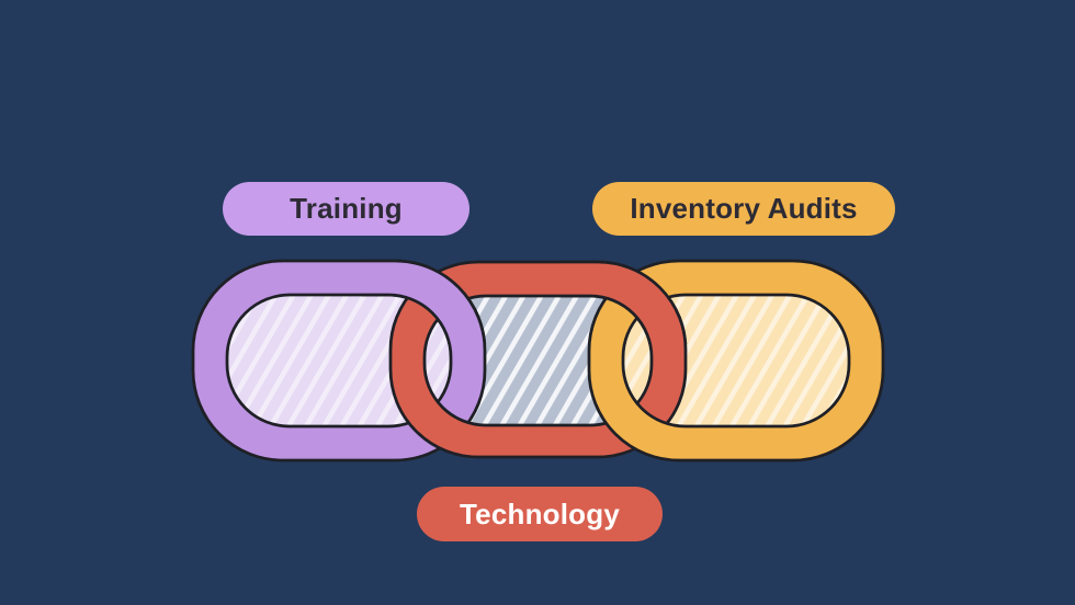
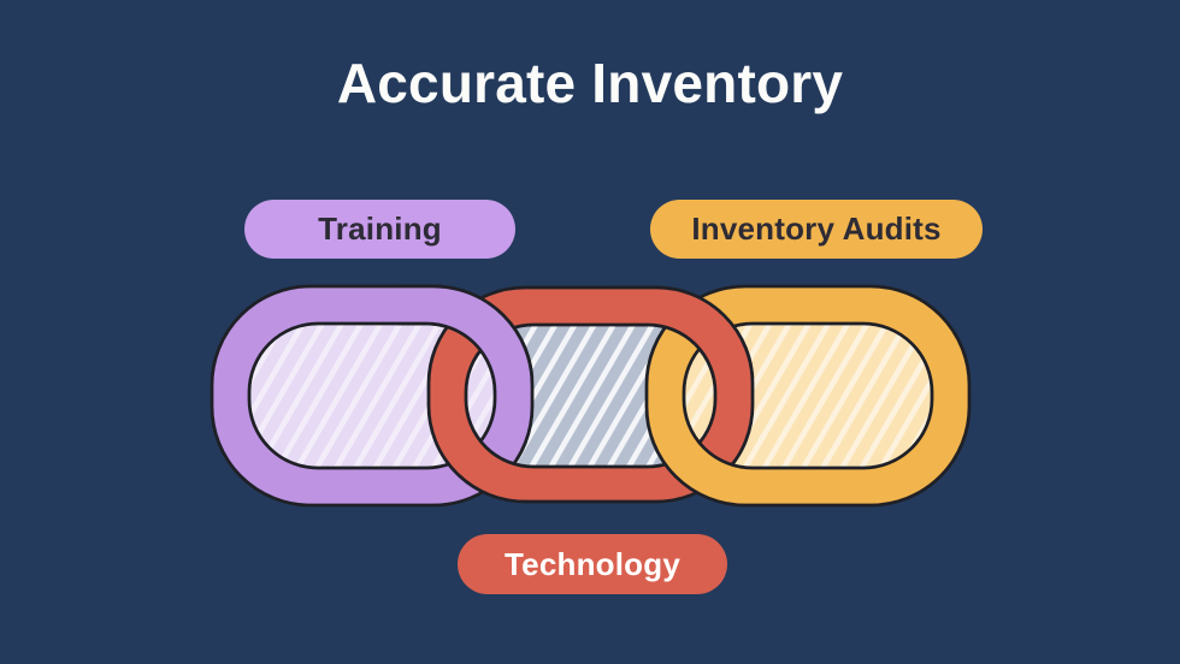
+ Accurate Inventory
  Training
  Inventory Audits
  Technology
